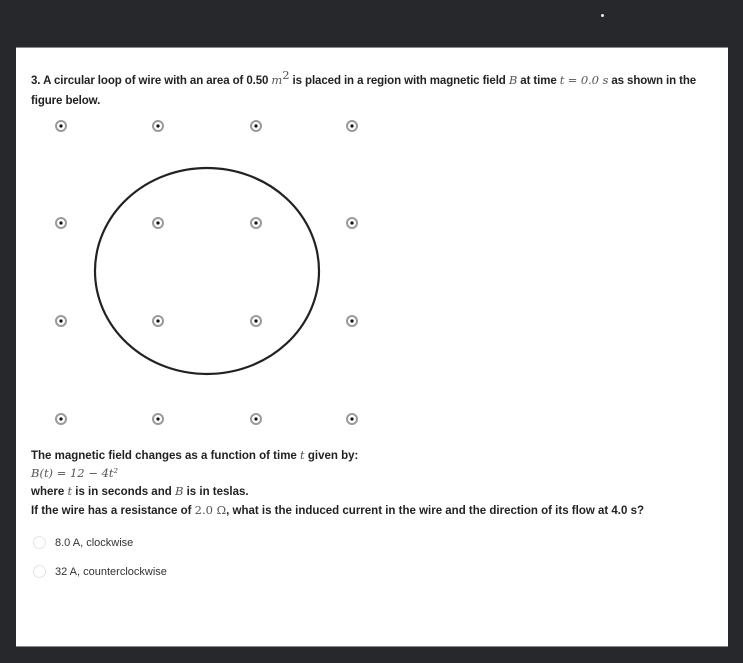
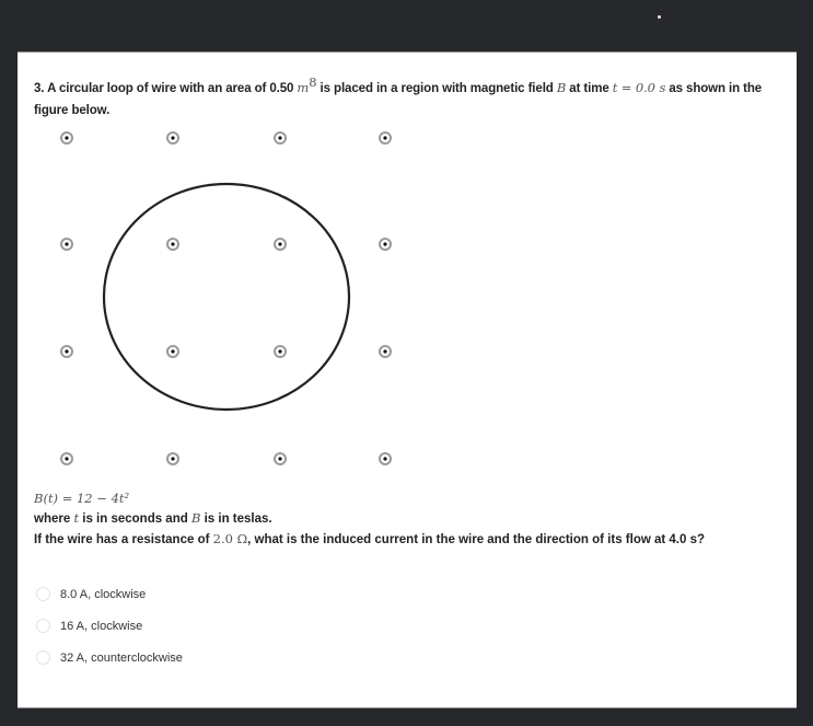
- 3. A circular loop of wire with an area of 0.50 m2 is placed in a region with magnetic field B at time t = 0.0 s as shown in the figure below.
+ 3. A circular loop of wire with an area of 0.50 m8 is placed in a region with magnetic field B at time t = 0.0 s as shown in the figure below.
- The magnetic field changes as a function of time t given by:
  B(t) = 12 − 4t²
  where t is in seconds and B is in teslas.
  If the wire has a resistance of 2.0 Ω, what is the induced current in the wire and the direction of its flow at 4.0 s?
  8.0 A, clockwise
+ 16 A, clockwise
  32 A, counterclockwise
